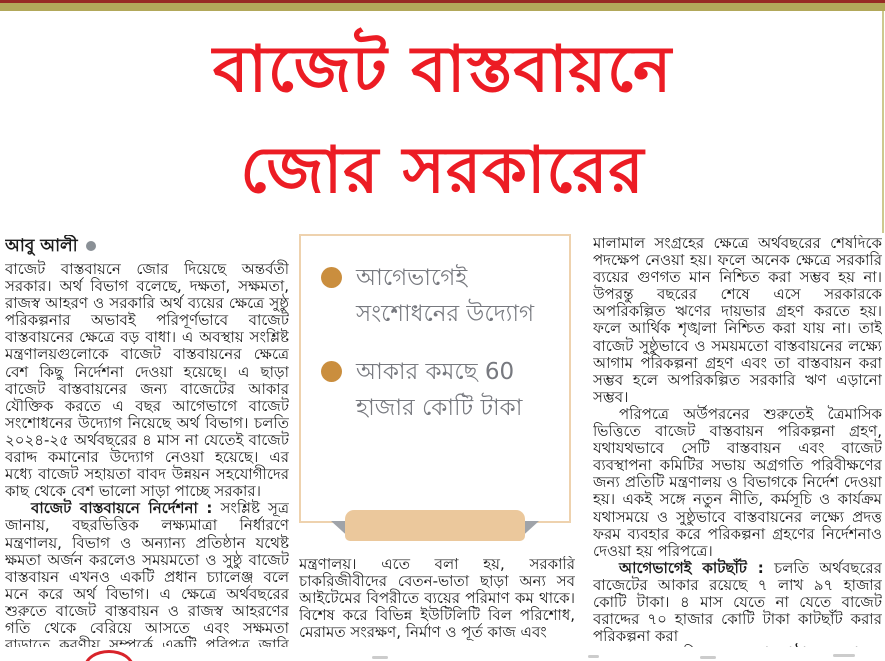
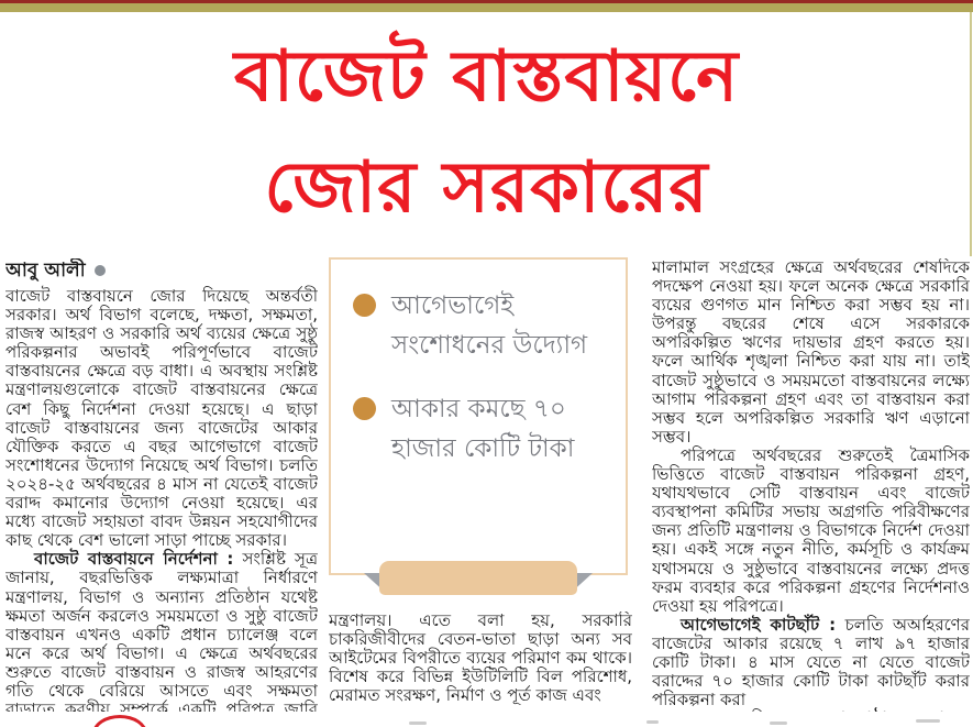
  বাজেট বাস্তবায়নে
  জোর সরকারের
  আবু আলী
  বাজেট বাস্তবায়নে জোর দিয়েছে অন্তর্বতী সরকার। অর্থ বিভাগ বলেছে, দক্ষতা, সক্ষমতা, রাজস্ব আহরণ ও সরকারি অর্থ ব্যয়ের ক্ষেত্রে সুষ্ঠু পরিকল্পনার অভাবই পরিপূর্ণভাবে বাজেট বাস্তবায়নের ক্ষেত্রে বড় বাধা। এ অবস্থায় সংশ্লিষ্ট মন্ত্রণালয়গুলোকে বাজেট বাস্তবায়নের ক্ষেত্রে বেশ কিছু নির্দেশনা দেওয়া হয়েছে। এ ছাড়া বাজেট বাস্তবায়নের জন্য বাজেটের আকার যৌক্তিক করতে এ বছর আগেভাগে বাজেট সংশোধনের উদ্যোগ নিয়েছে অর্থ বিভাগ। চলতি ২০২৪-২৫ অর্থবছরের ৪ মাস না যেতেই বাজেট বরাদ্দ কমানোর উদ্যোগ নেওয়া হয়েছে। এর মধ্যে বাজেট সহায়তা বাবদ উন্নয়ন সহযোগীদের কাছ থেকে বেশ ভালো সাড়া পাচ্ছে সরকার।
  বাজেট বাস্তবায়নে নির্দেশনা : সংশ্লিষ্ট সূত্র জানায়, বছরভিত্তিক লক্ষ্যমাত্রা নির্ধারণে মন্ত্রণালয়, বিভাগ ও অন্যান্য প্রতিষ্ঠান যথেষ্ট ক্ষমতা অর্জন করলেও সময়মতো ও সুষ্ঠু বাজেট বাস্তবায়ন এখনও একটি প্রধান চ্যালেঞ্জ বলে মনে করে অর্থ বিভাগ। এ ক্ষেত্রে অর্থবছরের শুরুতে বাজেট বাস্তবায়ন ও রাজস্ব আহরণের গতি থেকে বেরিয়ে আসতে এবং সক্ষমতা বাড়াতে করণীয় সম্পর্কে একটি পরিপত্র জারি
  আগেভাগেই সংশোধনের উদ্যোগ
- আকার কমছে 60 হাজার কোটি টাকা
+ আকার কমছে ৭০ হাজার কোটি টাকা
  মন্ত্রণালয়। এতে বলা হয়, সরকারি চাকরিজীবীদের বেতন-ভাতা ছাড়া অন্য সব আইটেমের বিপরীতে ব্যয়ের পরিমাণ কম থাকে। বিশেষ করে বিভিন্ন ইউটিলিটি বিল পরিশোধ, মেরামত সংরক্ষণ, নির্মাণ ও পূর্ত কাজ এবং
  মালামাল সংগ্রহের ক্ষেত্রে অর্থবছরের শেষদিকে পদক্ষেপ নেওয়া হয়। ফলে অনেক ক্ষেত্রে সরকারি ব্যয়ের গুণগত মান নিশ্চিত করা সম্ভব হয় না। উপরন্তু বছরের শেষে এসে সরকারকে অপরিকল্পিত ঋণের দায়ভার গ্রহণ করতে হয়। ফলে আর্থিক শৃঙ্খলা নিশ্চিত করা যায় না। তাই বাজেট সুষ্ঠুভাবে ও সময়মতো বাস্তবায়নের লক্ষ্যে আগাম পরিকল্পনা গ্রহণ এবং তা বাস্তবায়ন করা সম্ভব হলে অপরিকল্পিত সরকারি ঋণ এড়ানো সম্ভব।
- পরিপত্রে অর্উপরনের শুরুতেই ত্রৈমাসিক ভিত্তিতে বাজেট বাস্তবায়ন পরিকল্পনা গ্রহণ, যথাযথভাবে সেটি বাস্তবায়ন এবং বাজেট ব্যবস্থাপনা কমিটির সভায় অগ্রগতি পরিবীক্ষণের জন্য প্রতিটি মন্ত্রণালয় ও বিভাগকে নির্দেশ দেওয়া হয়। একই সঙ্গে নতুন নীতি, কর্মসূচি ও কার্যক্রম যথাসময়ে ও সুষ্ঠুভাবে বাস্তবায়নের লক্ষ্যে প্রদত্ত ফরম ব্যবহার করে পরিকল্পনা গ্রহণের নির্দেশনাও দেওয়া হয় পরিপত্রে।
+ পরিপত্রে অর্থবছরের শুরুতেই ত্রৈমাসিক ভিত্তিতে বাজেট বাস্তবায়ন পরিকল্পনা গ্রহণ, যথাযথভাবে সেটি বাস্তবায়ন এবং বাজেট ব্যবস্থাপনা কমিটির সভায় অগ্রগতি পরিবীক্ষণের জন্য প্রতিটি মন্ত্রণালয় ও বিভাগকে নির্দেশ দেওয়া হয়। একই সঙ্গে নতুন নীতি, কর্মসূচি ও কার্যক্রম যথাসময়ে ও সুষ্ঠুভাবে বাস্তবায়নের লক্ষ্যে প্রদত্ত ফরম ব্যবহার করে পরিকল্পনা গ্রহণের নির্দেশনাও দেওয়া হয় পরিপত্রে।
- আগেভাগেই কাটছাঁট : চলতি অর্থবছরের বাজেটের আকার রয়েছে ৭ লাখ ৯৭ হাজার কোটি টাকা। ৪ মাস যেতে না যেতে বাজেট বরাদ্দের ৭০ হাজার কোটি টাকা কাটছাঁট করার পরিকল্পনা করা
+ আগেভাগেই কাটছাঁট : চলতি অর্আহরণের বাজেটের আকার রয়েছে ৭ লাখ ৯৭ হাজার কোটি টাকা। ৪ মাস যেতে না যেতে বাজেট বরাদ্দের ৭০ হাজার কোটি টাকা কাটছাঁট করার পরিকল্পনা করা
